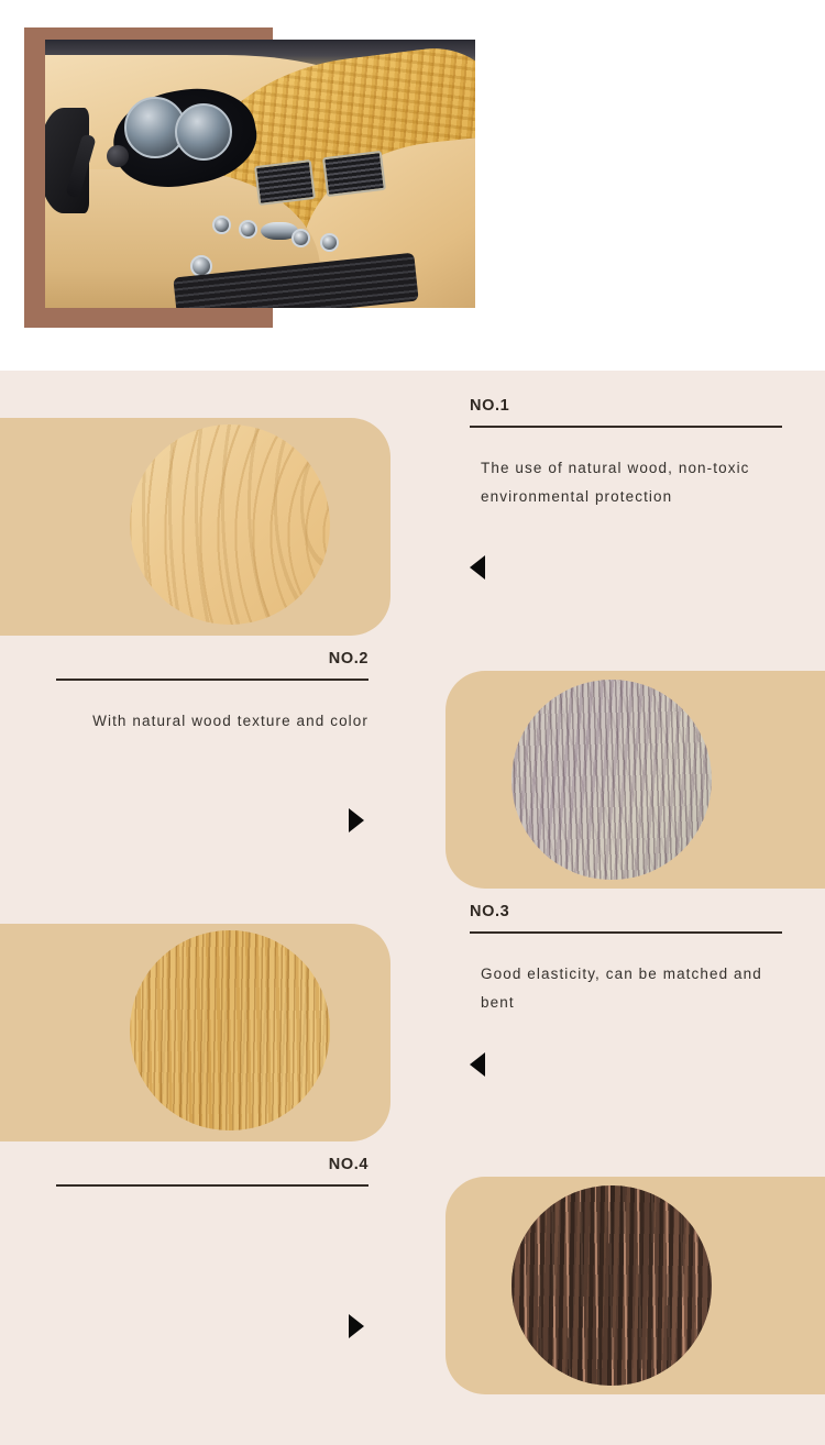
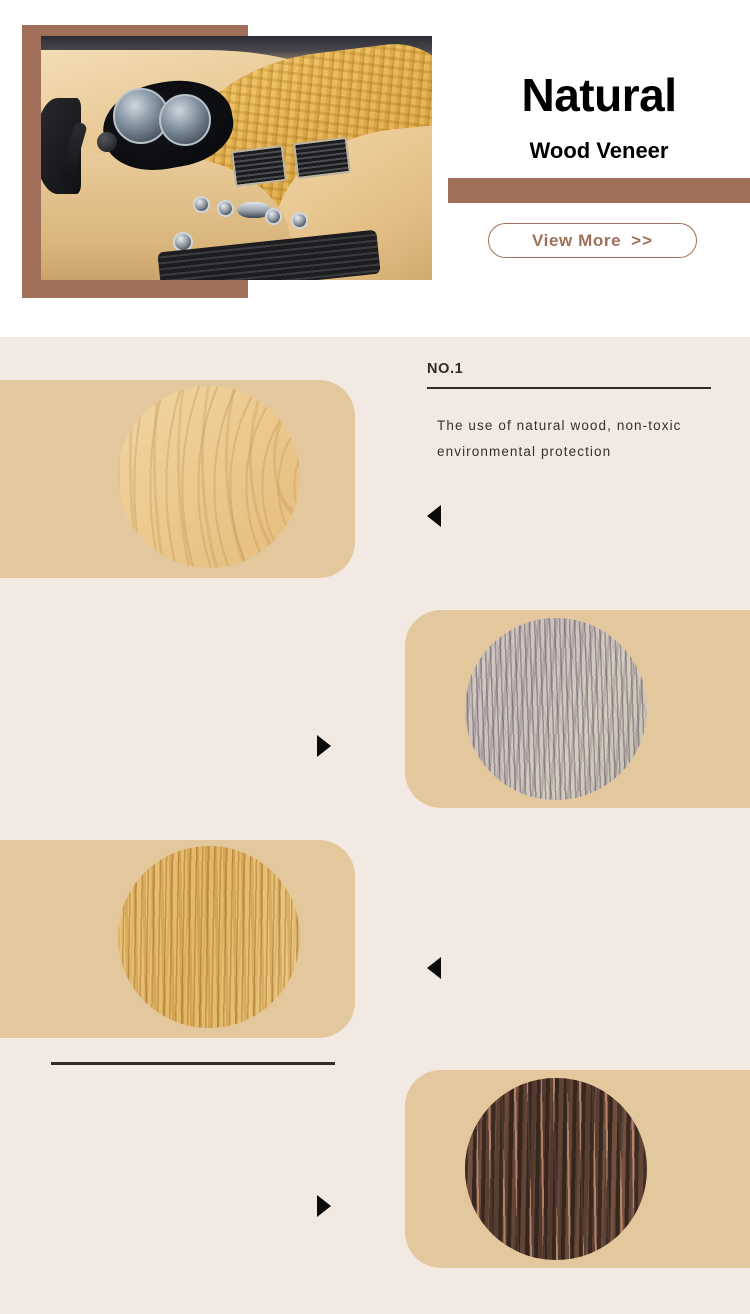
+ Natural
+ Wood Veneer
+ View More
+ >>
  NO.1
  The use of natural wood, non-toxic environmental protection
- NO.2
- With natural wood texture and color
- NO.3
- Good elasticity, can be matched and bent
- NO.4
